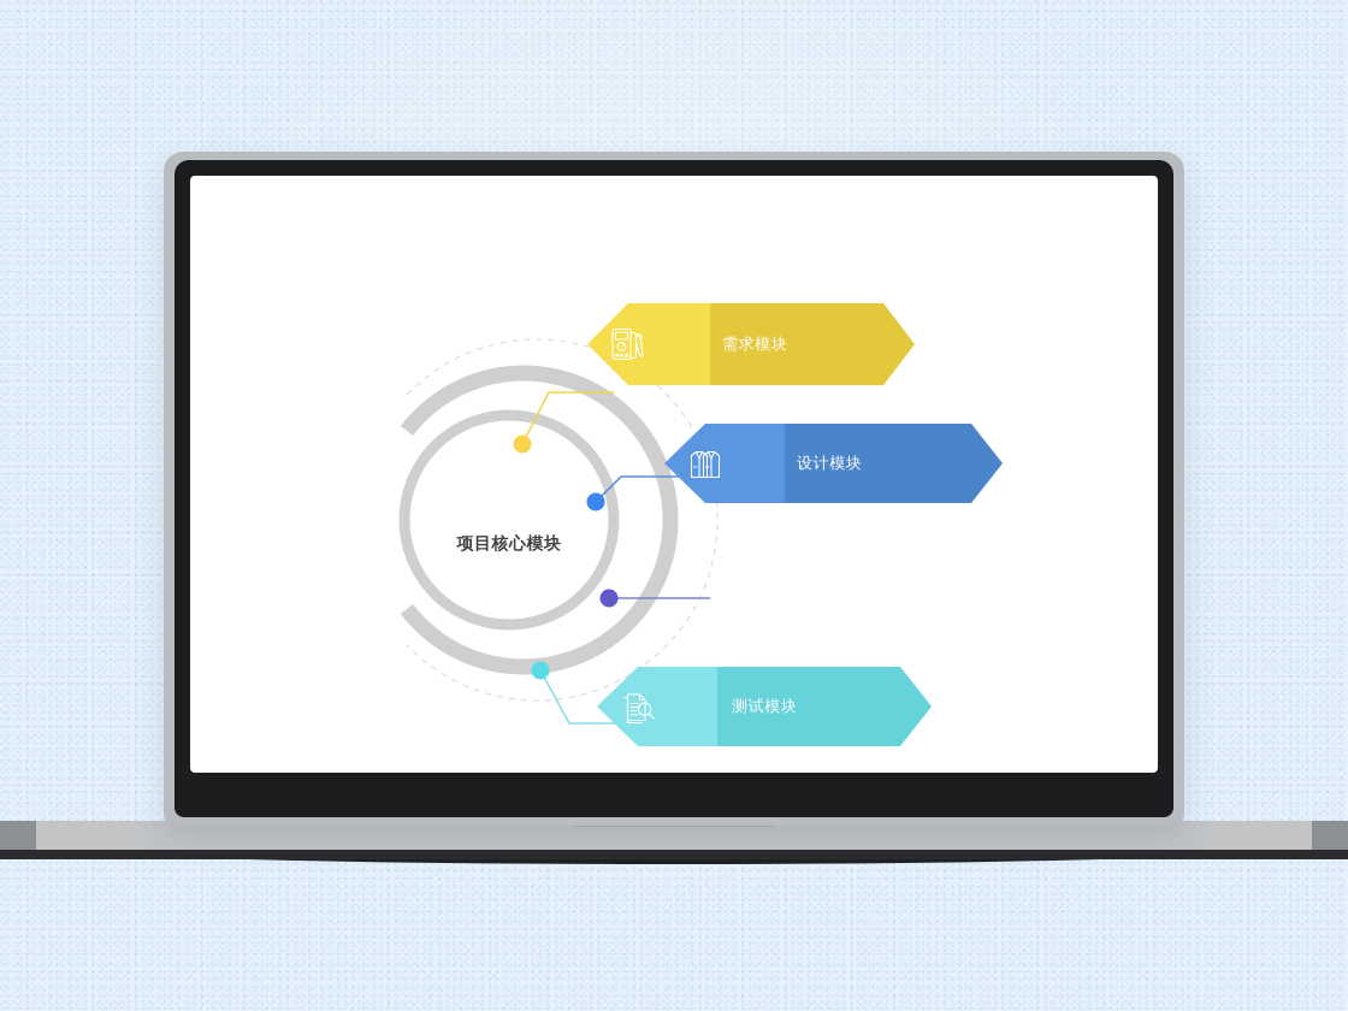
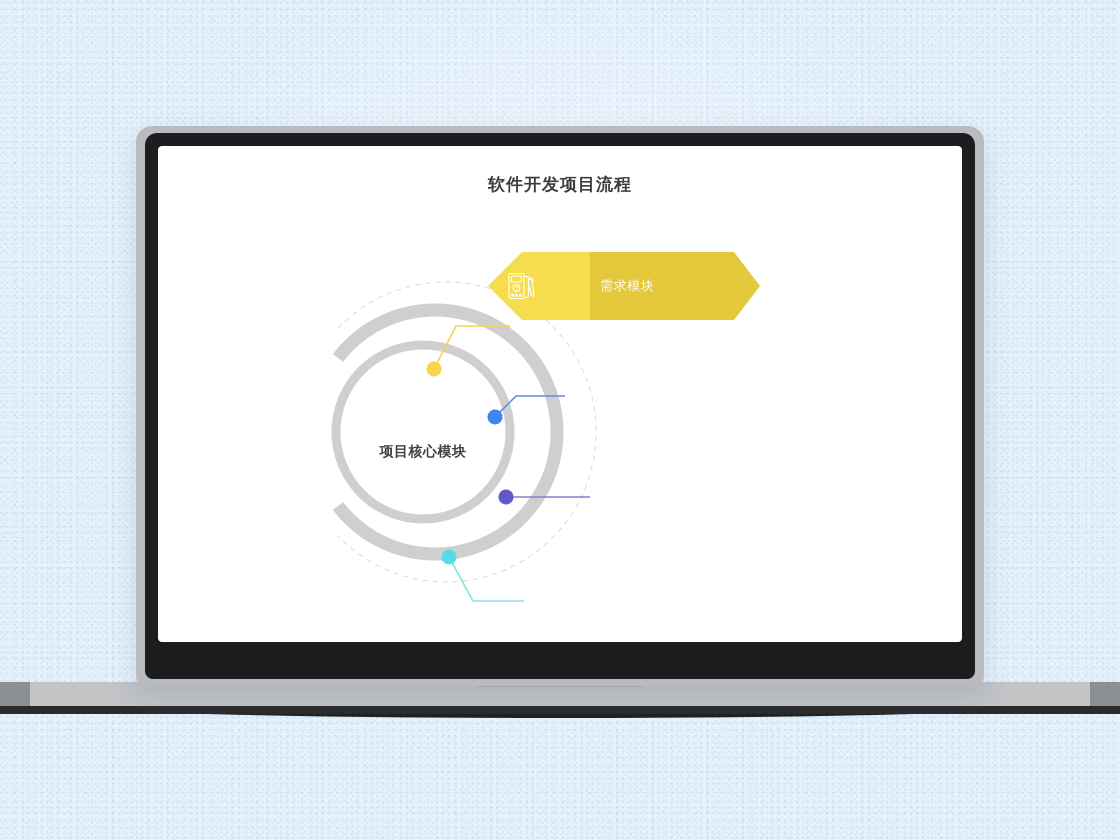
+ 软件开发项目流程
  项目核心模块
  需求模块
- 设计模块
- 测试模块
